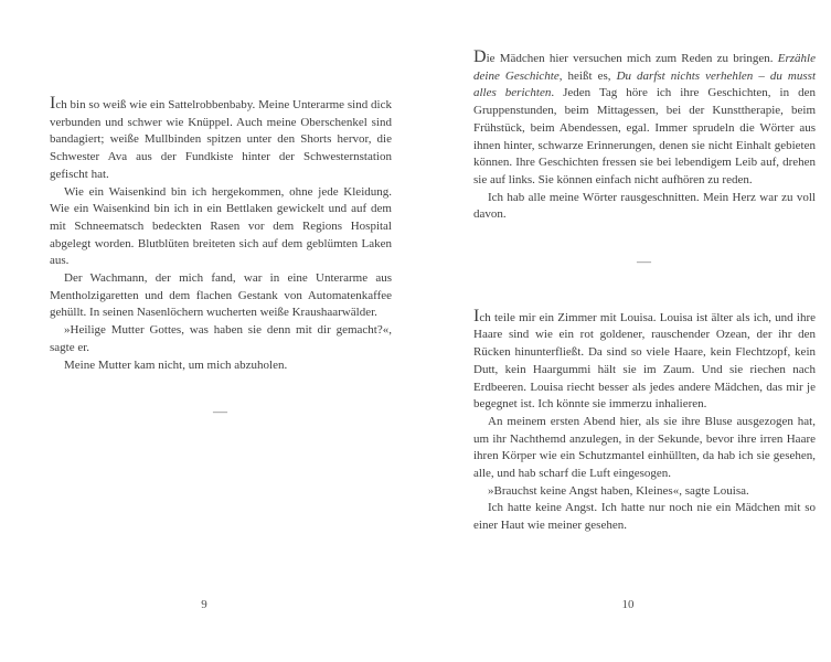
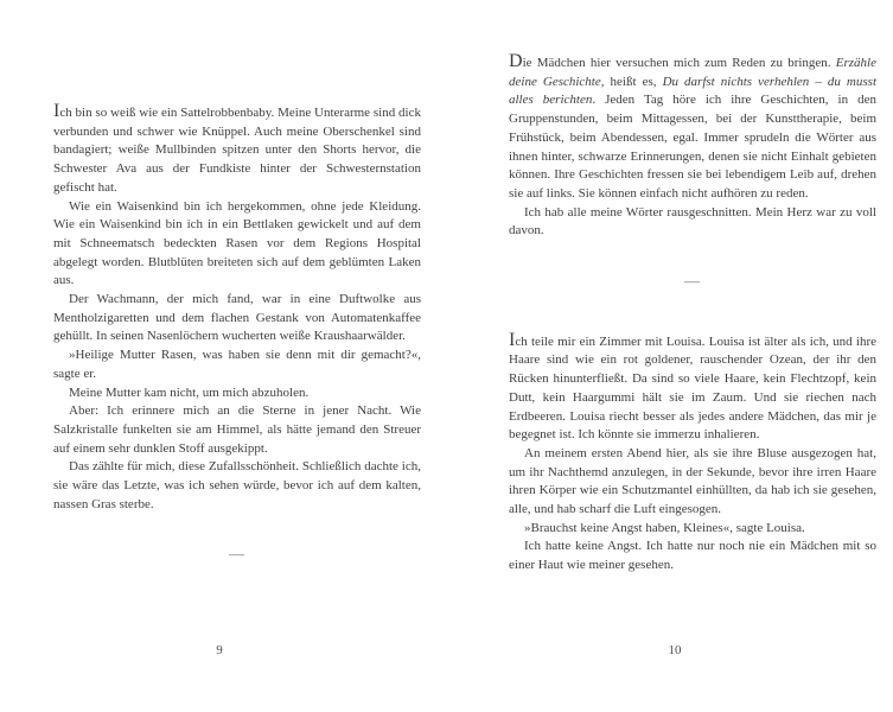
  Ich bin so weiß wie ein Sattelrobbenbaby. Meine Unterarme sind dick verbunden und schwer wie Knüppel. Auch meine Oberschenkel sind bandagiert; weiße Mullbinden spitzen unter den Shorts hervor, die Schwester Ava aus der Fundkiste hinter der Schwesternstation gefischt hat.
  Wie ein Waisenkind bin ich hergekommen, ohne jede Kleidung. Wie ein Waisenkind bin ich in ein Bettlaken gewickelt und auf dem mit Schneematsch bedeckten Rasen vor dem Regions Hospital abgelegt worden. Blutblüten breiteten sich auf dem geblümten Laken aus.
- Der Wachmann, der mich fand, war in eine Unterarme aus Mentholzigaretten und dem flachen Gestank von Automatenkaffee gehüllt. In seinen Nasenlöchern wucherten weiße Kraushaarwälder.
+ Der Wachmann, der mich fand, war in eine Duftwolke aus Mentholzigaretten und dem flachen Gestank von Automatenkaffee gehüllt. In seinen Nasenlöchern wucherten weiße Kraushaarwälder.
- »Heilige Mutter Gottes, was haben sie denn mit dir gemacht?«, sagte er.
+ »Heilige Mutter Rasen, was haben sie denn mit dir gemacht?«, sagte er.
  Meine Mutter kam nicht, um mich abzuholen.
+ Aber: Ich erinnere mich an die Sterne in jener Nacht. Wie Salzkristalle funkelten sie am Himmel, als hätte jemand den Streuer auf einem sehr dunklen Stoff ausgekippt.
+ Das zählte für mich, diese Zufallsschönheit. Schließlich dachte ich, sie wäre das Letzte, was ich sehen würde, bevor ich auf dem kalten, nassen Gras sterbe.
  —
  Die Mädchen hier versuchen mich zum Reden zu bringen. Erzähle deine Geschichte, heißt es, Du darfst nichts verhehlen – du musst alles berichten. Jeden Tag höre ich ihre Geschichten, in den Gruppenstunden, beim Mittagessen, bei der Kunsttherapie, beim Frühstück, beim Abendessen, egal. Immer sprudeln die Wörter aus ihnen hinter, schwarze Erinnerungen, denen sie nicht Einhalt gebieten können. Ihre Geschichten fressen sie bei lebendigem Leib auf, drehen sie auf links. Sie können einfach nicht aufhören zu reden.
  Ich hab alle meine Wörter rausgeschnitten. Mein Herz war zu voll davon.
  —
  Ich teile mir ein Zimmer mit Louisa. Louisa ist älter als ich, und ihre Haare sind wie ein rot goldener, rauschender Ozean, der ihr den Rücken hinunterfließt. Da sind so viele Haare, kein Flechtzopf, kein Dutt, kein Haargummi hält sie im Zaum. Und sie riechen nach Erdbeeren. Louisa riecht besser als jedes andere Mädchen, das mir je begegnet ist. Ich könnte sie immerzu inhalieren.
  An meinem ersten Abend hier, als sie ihre Bluse ausgezogen hat, um ihr Nachthemd anzulegen, in der Sekunde, bevor ihre irren Haare ihren Körper wie ein Schutzmantel einhüllten, da hab ich sie gesehen, alle, und hab scharf die Luft eingesogen.
  »Brauchst keine Angst haben, Kleines«, sagte Louisa.
  Ich hatte keine Angst. Ich hatte nur noch nie ein Mädchen mit so einer Haut wie meiner gesehen.
  9
  10
